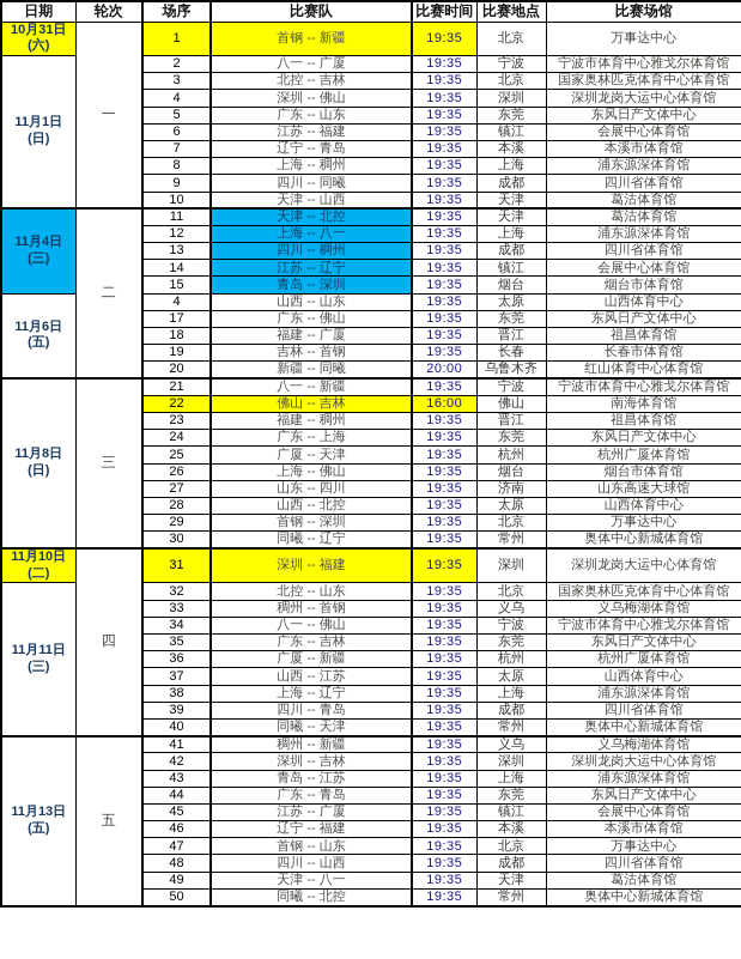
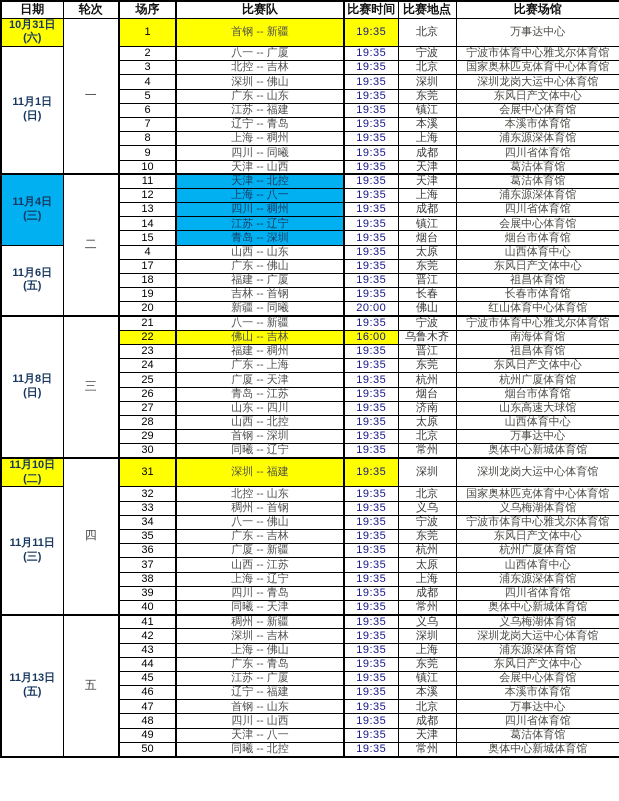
  日期	轮次	场序	比赛队	比赛时间	比赛地点	比赛场馆
  10月31日(六)	一	1	首钢 -- 新疆	19:35	北京	万事达中心
  11月1日(日)	2	八一 -- 广厦	19:35	宁波	宁波市体育中心雅戈尔体育馆
  3	北控 -- 吉林	19:35	北京	国家奥林匹克体育中心体育馆
  4	深圳 -- 佛山	19:35	深圳	深圳龙岗大运中心体育馆
  5	广东 -- 山东	19:35	东莞	东风日产文体中心
  6	江苏 -- 福建	19:35	镇江	会展中心体育馆
  7	辽宁 -- 青岛	19:35	本溪	本溪市体育馆
  8	上海 -- 稠州	19:35	上海	浦东源深体育馆
  9	四川 -- 同曦	19:35	成都	四川省体育馆
  10	天津 -- 山西	19:35	天津	葛沽体育馆
  11月4日(三)	二	11	天津 -- 北控	19:35	天津	葛沽体育馆
  12	上海 -- 八一	19:35	上海	浦东源深体育馆
  13	四川 -- 稠州	19:35	成都	四川省体育馆
  14	江苏 -- 辽宁	19:35	镇江	会展中心体育馆
  15	青岛 -- 深圳	19:35	烟台	烟台市体育馆
  11月6日(五)	4	山西 -- 山东	19:35	太原	山西体育中心
  17	广东 -- 佛山	19:35	东莞	东风日产文体中心
  18	福建 -- 广厦	19:35	晋江	祖昌体育馆
  19	吉林 -- 首钢	19:35	长春	长春市体育馆
- 20	新疆 -- 同曦	20:00	乌鲁木齐	红山体育中心体育馆
+ 20	新疆 -- 同曦	20:00	佛山	红山体育中心体育馆
  11月8日(日)	三	21	八一 -- 新疆	19:35	宁波	宁波市体育中心雅戈尔体育馆
- 22	佛山 -- 吉林	16:00	佛山	南海体育馆
+ 22	佛山 -- 吉林	16:00	乌鲁木齐	南海体育馆
  23	福建 -- 稠州	19:35	晋江	祖昌体育馆
  24	广东 -- 上海	19:35	东莞	东风日产文体中心
  25	广厦 -- 天津	19:35	杭州	杭州广厦体育馆
- 26	上海 -- 佛山	19:35	烟台	烟台市体育馆
+ 26	青岛 -- 江苏	19:35	烟台	烟台市体育馆
  27	山东 -- 四川	19:35	济南	山东高速大球馆
  28	山西 -- 北控	19:35	太原	山西体育中心
  29	首钢 -- 深圳	19:35	北京	万事达中心
  30	同曦 -- 辽宁	19:35	常州	奥体中心新城体育馆
  11月10日(二)	四	31	深圳 -- 福建	19:35	深圳	深圳龙岗大运中心体育馆
  11月11日(三)	32	北控 -- 山东	19:35	北京	国家奥林匹克体育中心体育馆
  33	稠州 -- 首钢	19:35	义乌	义乌梅湖体育馆
  34	八一 -- 佛山	19:35	宁波	宁波市体育中心雅戈尔体育馆
  35	广东 -- 吉林	19:35	东莞	东风日产文体中心
  36	广厦 -- 新疆	19:35	杭州	杭州广厦体育馆
  37	山西 -- 江苏	19:35	太原	山西体育中心
  38	上海 -- 辽宁	19:35	上海	浦东源深体育馆
  39	四川 -- 青岛	19:35	成都	四川省体育馆
  40	同曦 -- 天津	19:35	常州	奥体中心新城体育馆
  11月13日(五)	五	41	稠州 -- 新疆	19:35	义乌	义乌梅湖体育馆
  42	深圳 -- 吉林	19:35	深圳	深圳龙岗大运中心体育馆
- 43	青岛 -- 江苏	19:35	上海	浦东源深体育馆
+ 43	上海 -- 佛山	19:35	上海	浦东源深体育馆
  44	广东 -- 青岛	19:35	东莞	东风日产文体中心
  45	江苏 -- 广厦	19:35	镇江	会展中心体育馆
  46	辽宁 -- 福建	19:35	本溪	本溪市体育馆
  47	首钢 -- 山东	19:35	北京	万事达中心
  48	四川 -- 山西	19:35	成都	四川省体育馆
  49	天津 -- 八一	19:35	天津	葛沽体育馆
  50	同曦 -- 北控	19:35	常州	奥体中心新城体育馆
